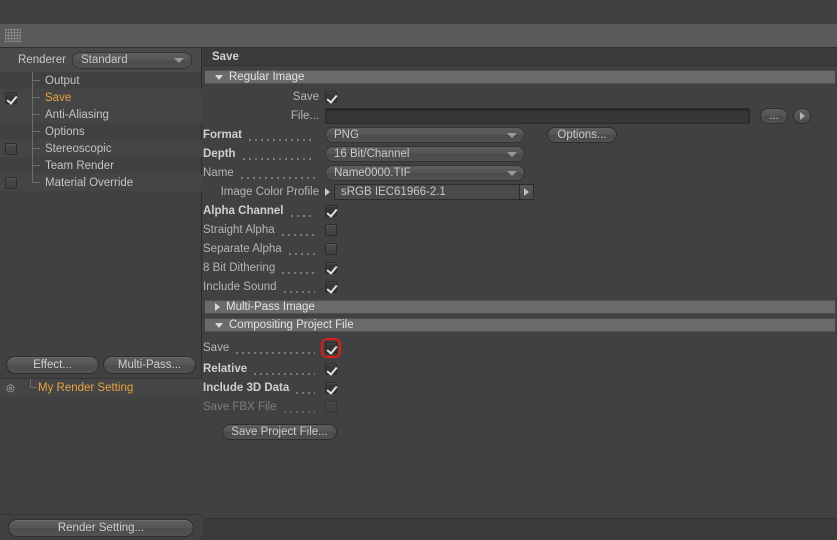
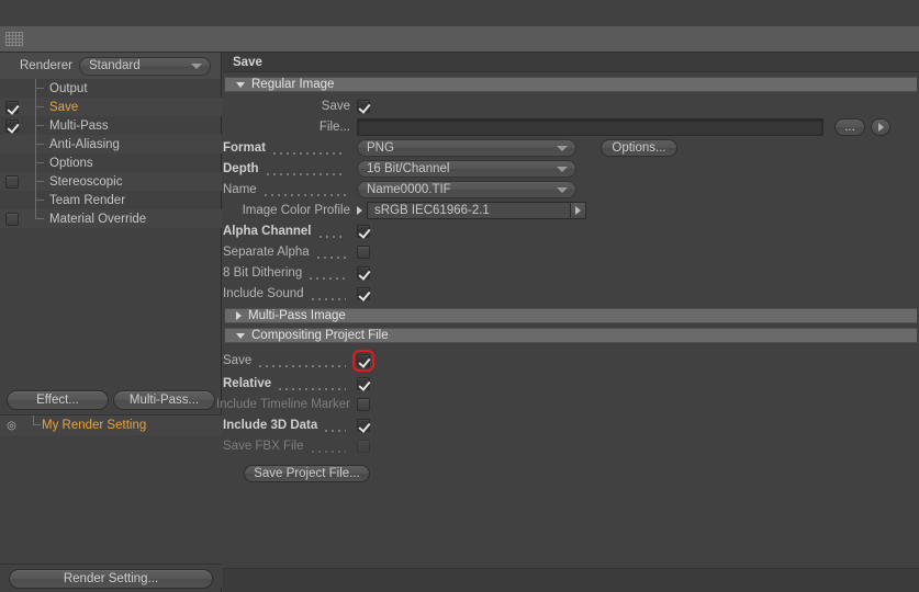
  Renderer
  Standard
  Output
  Save
+ Multi-Pass
  Anti-Aliasing
  Options
  Stereoscopic
  Team Render
  Material Override
  Effect...
  Multi-Pass...
  ◎
  My Render Setting
  Render Setting...
  Save
  Regular Image
  Save
  File...
  ...
  Format
  PNG
  Options...
  Depth
  16 Bit/Channel
  Name
  Name0000.TIF
  Image Color Profile
  sRGB IEC61966-2.1
  Alpha Channel
- Straight Alpha
  Separate Alpha
  8 Bit Dithering
  Include Sound
  Multi-Pass Image
  Compositing Project File
  Save
  Relative
+ Include Timeline Marker
  Include 3D Data
  Save FBX File
  Save Project File...
